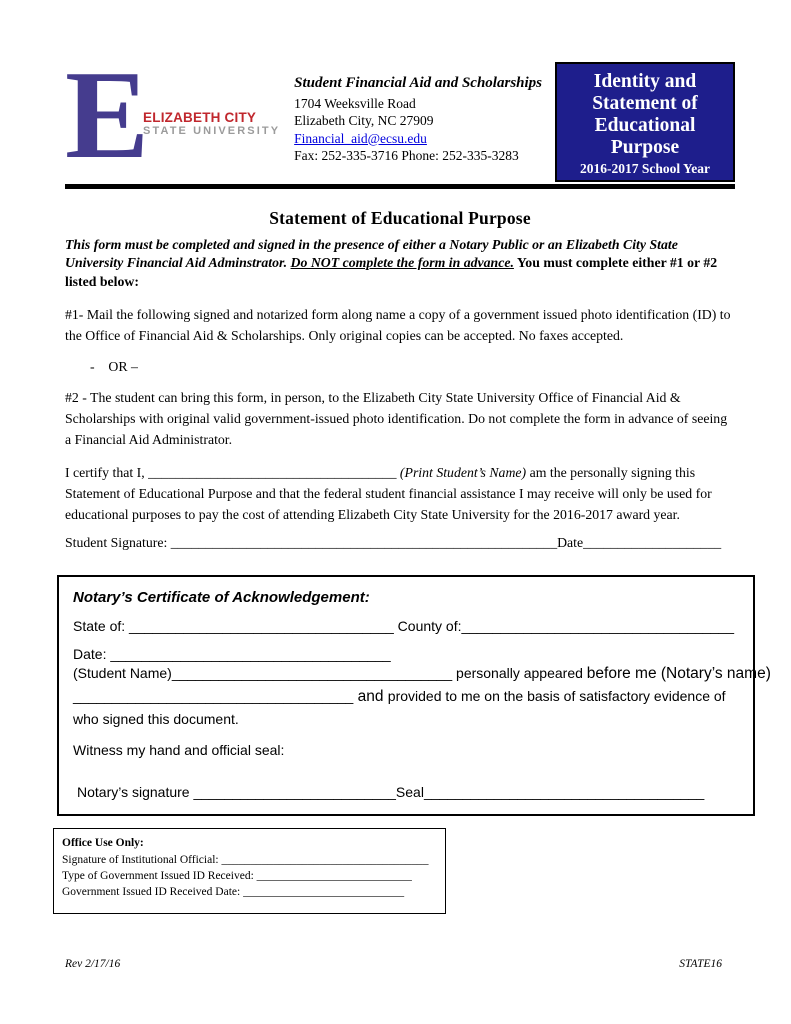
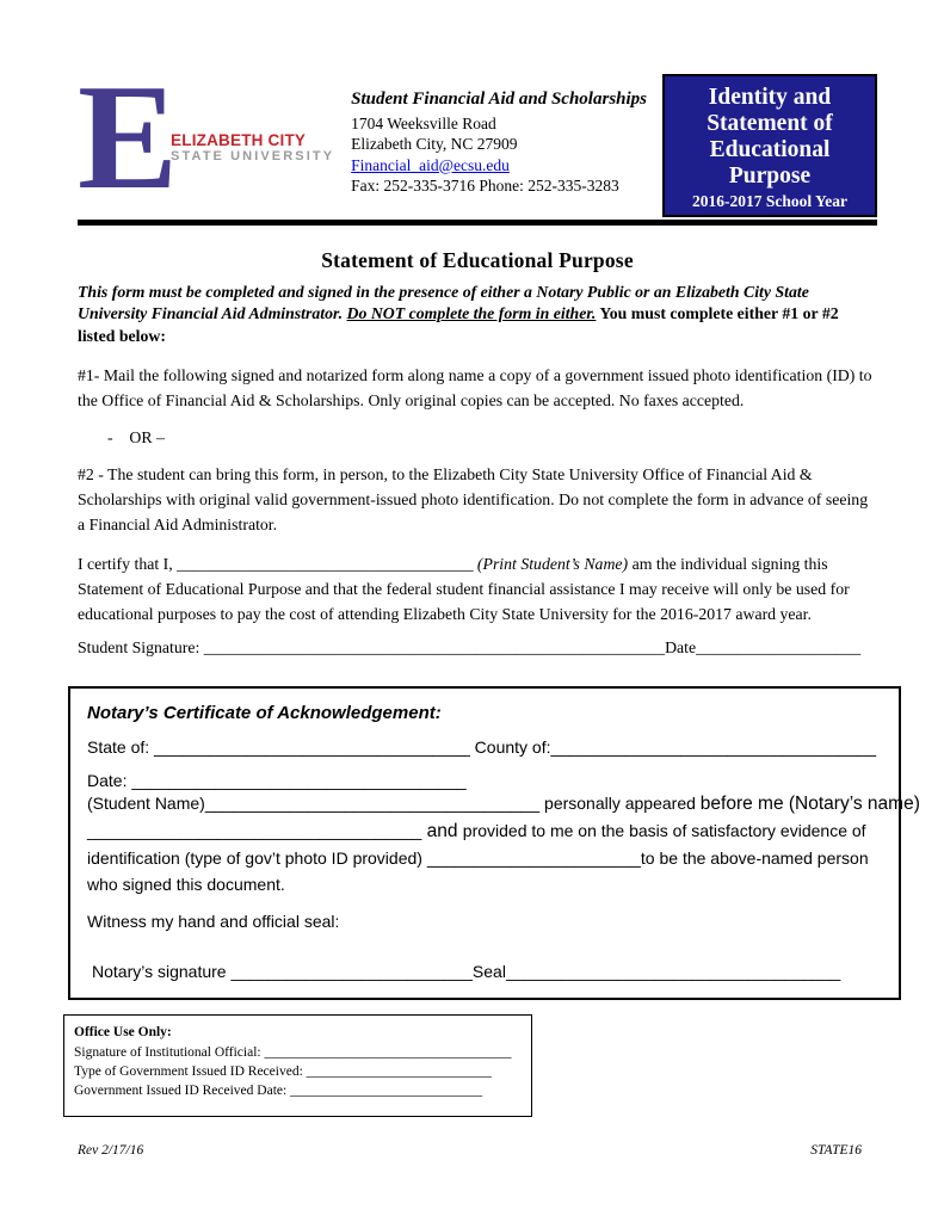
  E
  ELIZABETH CITY
  STATE UNIVERSITY
  Student Financial Aid and Scholarships
  1704 Weeksville Road
  Elizabeth City, NC 27909
  Financial_aid@ecsu.edu
  Fax: 252-335-3716 Phone: 252-335-3283
  Identity and Statement of Educational Purpose
  2016-2017 School Year
  Statement of Educational Purpose
- This form must be completed and signed in the presence of either a Notary Public or an Elizabeth City State University Financial Aid Adminstrator. Do NOT complete the form in advance. You must complete either #1 or #2 listed below:
+ This form must be completed and signed in the presence of either a Notary Public or an Elizabeth City State University Financial Aid Adminstrator. Do NOT complete the form in either. You must complete either #1 or #2 listed below:
  #1- Mail the following signed and notarized form along name a copy of a government issued photo identification (ID) to the Office of Financial Aid & Scholarships. Only original copies can be accepted. No faxes accepted.
  - OR –
  #2 - The student can bring this form, in person, to the Elizabeth City State University Office of Financial Aid & Scholarships with original valid government-issued photo identification. Do not complete the form in advance of seeing a Financial Aid Administrator.
- I certify that I, ____________________________________ (Print Student’s Name) am the personally signing this Statement of Educational Purpose and that the federal student financial assistance I may receive will only be used for educational purposes to pay the cost of attending Elizabeth City State University for the 2016-2017 award year.
+ I certify that I, ____________________________________ (Print Student’s Name) am the individual signing this Statement of Educational Purpose and that the federal student financial assistance I may receive will only be used for educational purposes to pay the cost of attending Elizabeth City State University for the 2016-2017 award year.
  Student Signature: ________________________________________________________Date____________________
  Notary’s Certificate of Acknowledgement:
  State of: __________________________________ County of:___________________________________
  Date: ____________________________________
  (Student Name)____________________________________ personally appeared before me (Notary’s name)
  ____________________________________ and provided to me on the basis of satisfactory evidence of
+ identification (type of gov’t photo ID provided) _______________________to be the above-named person
  who signed this document.
  Witness my hand and official seal:
  Notary’s signature __________________________Seal____________________________________
  Office Use Only:
  Signature of Institutional Official: ____________________________________
  Type of Government Issued ID Received: ___________________________
  Government Issued ID Received Date: ____________________________
  Rev 2/17/16
  STATE16
